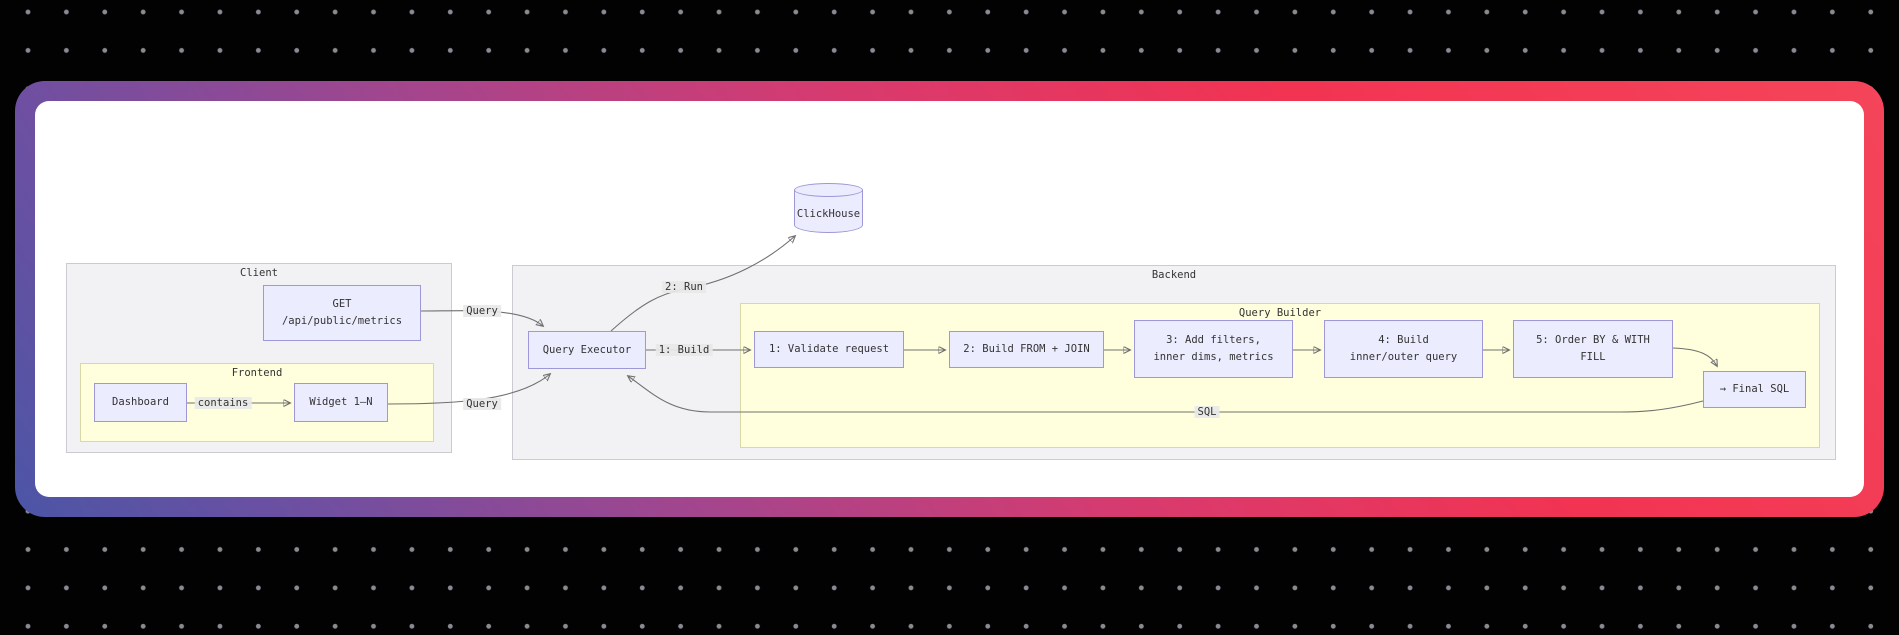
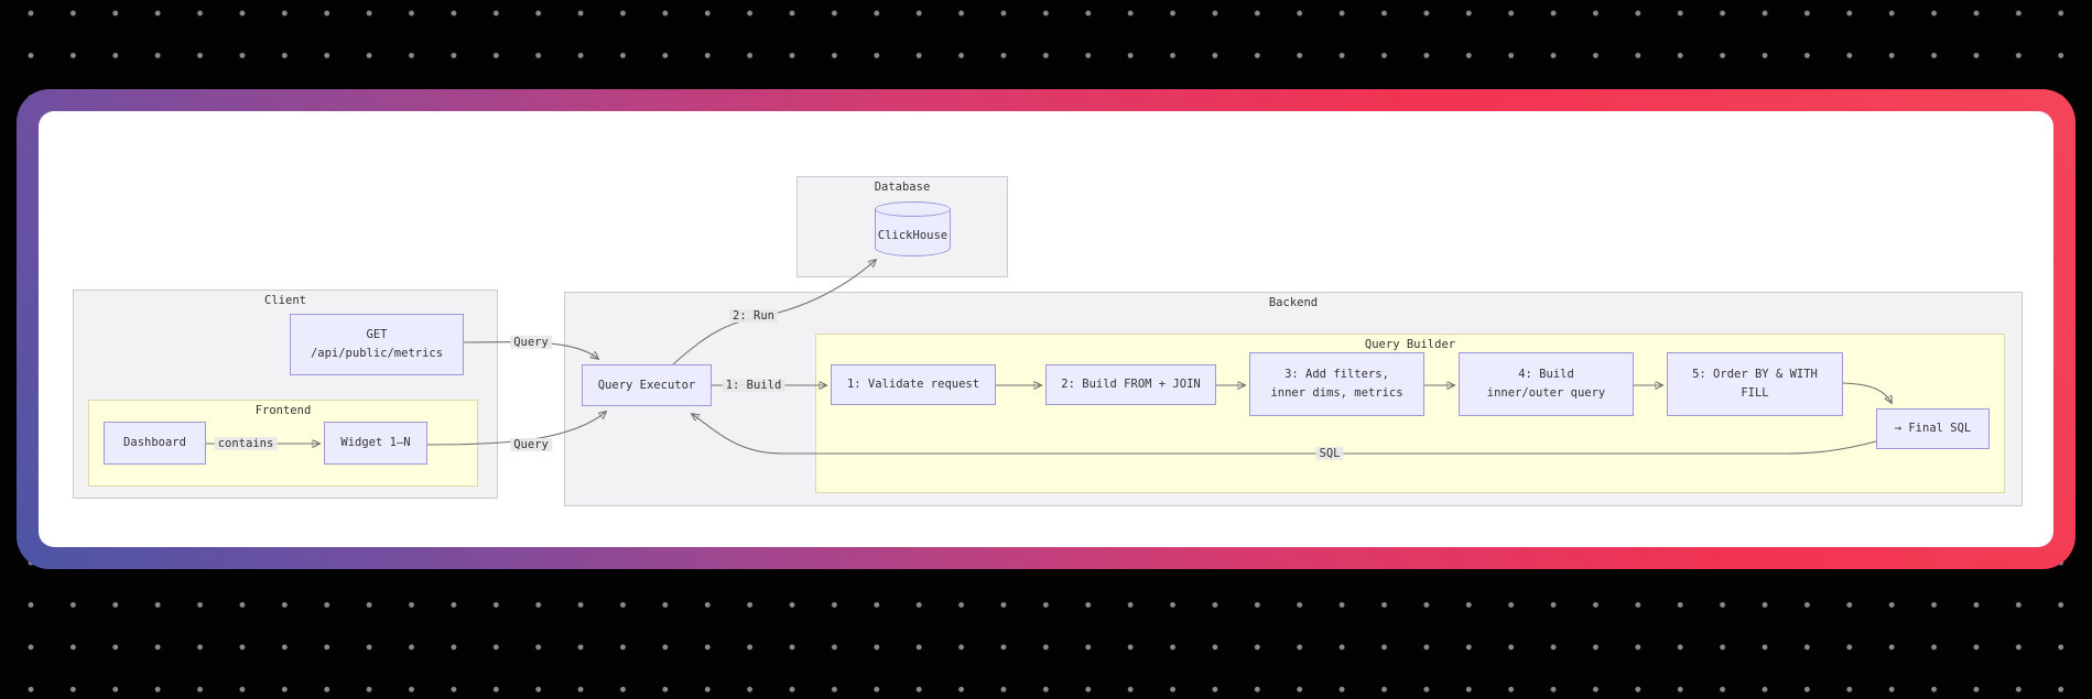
  Client
  Frontend
+ Database
  Backend
  Query Builder
  ClickHouse
  GET
  /api/public/metrics
  Dashboard
  Widget 1–N
  Query Executor
  1: Validate request
  2: Build FROM + JOIN
  3: Add filters,
  inner dims, metrics
  4: Build
  inner/outer query
  5: Order BY & WITH
  FILL
  → Final SQL
  contains
  Query
  Query
  2: Run
  1: Build
  SQL
